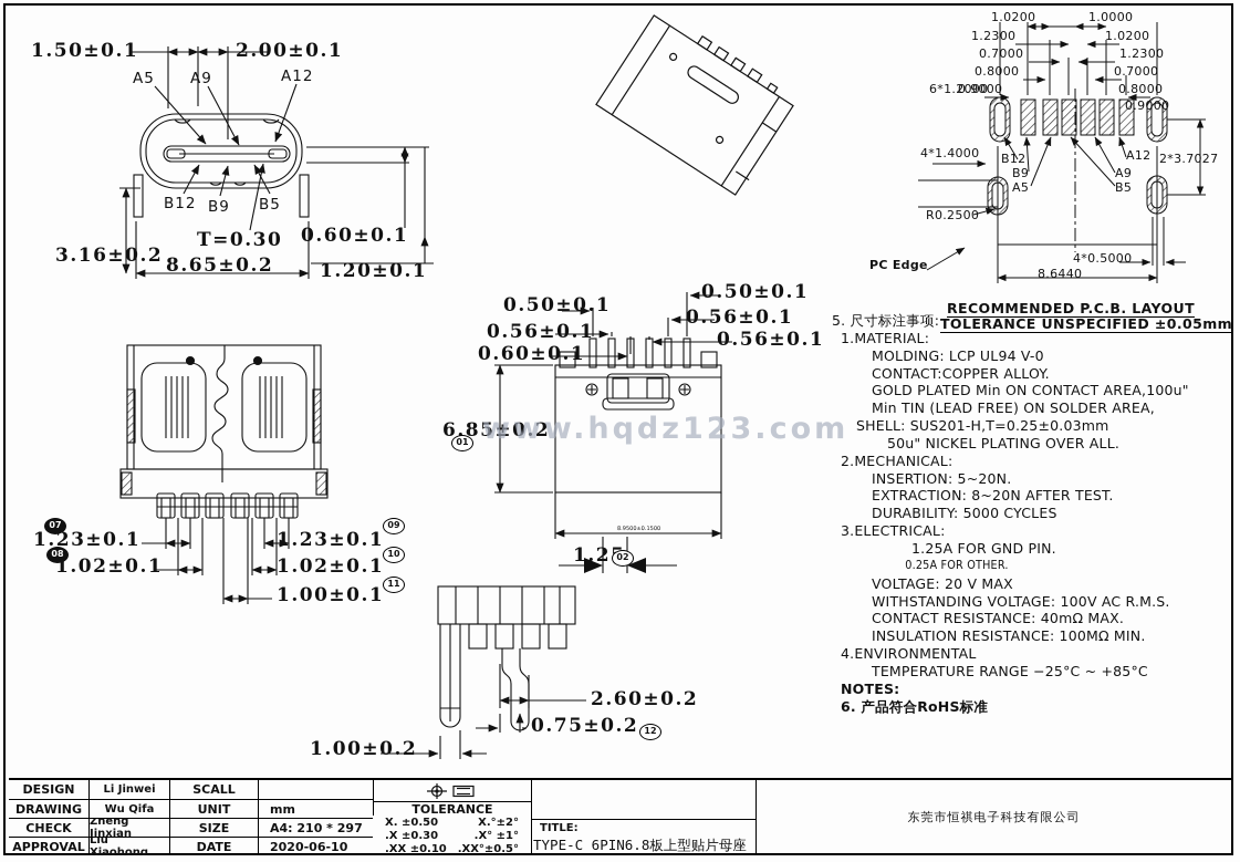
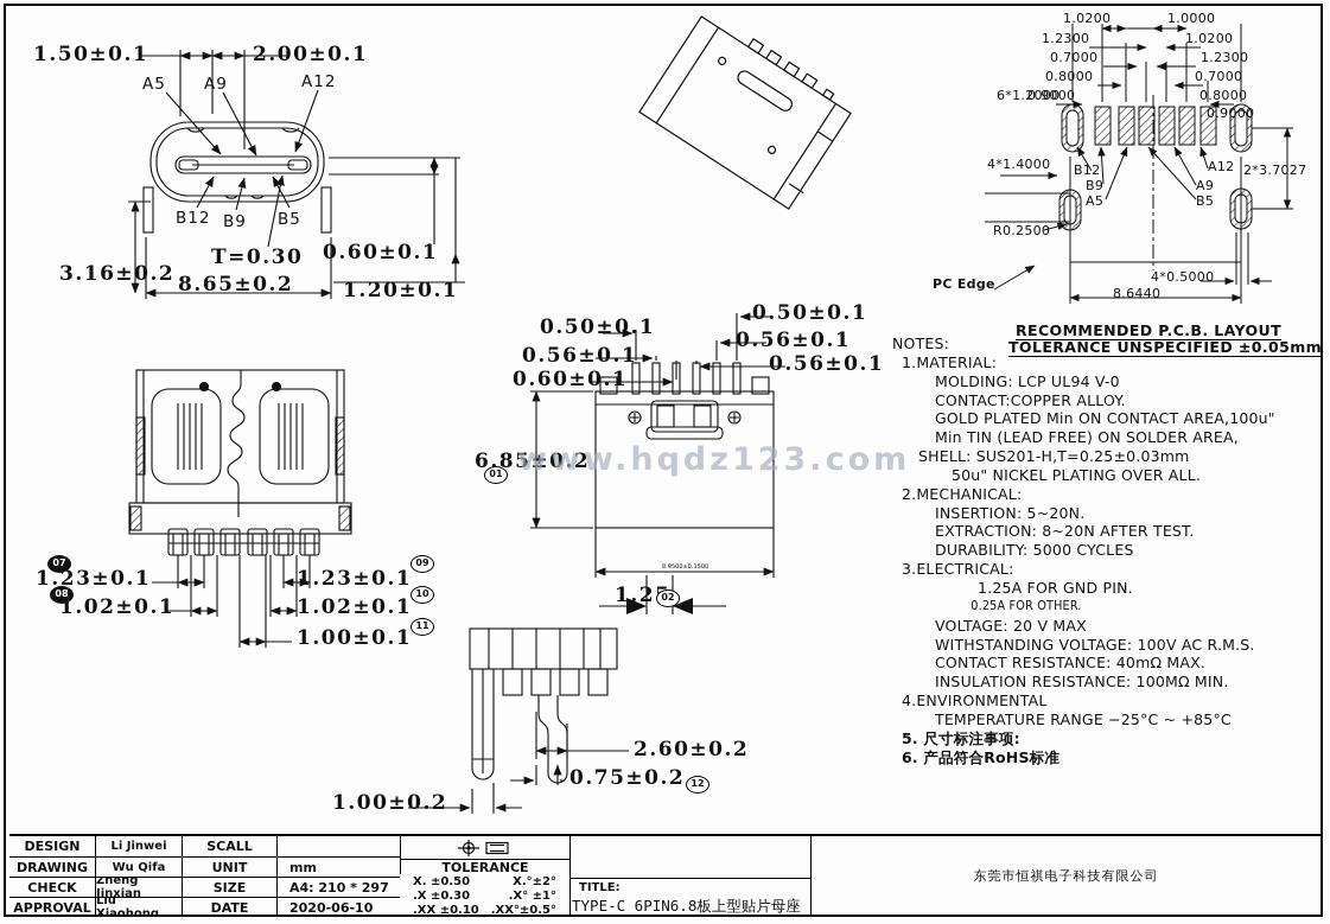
  1.50±0.1
  2.00±0.1
  A5
  A9
  A12
  B12
  B9
  B5
  T=0.30
  0.60±0.1
  3.16±0.2
  8.65±0.2
  1.20±0.1
  1.23±0.1
  1.02±0.1
  1.23±0.1
  1.02±0.1
  1.00±0.1
  07
  08
  09
  10
  11
  0.50±0.1
  0.50±0.1
  0.56±0.1
  0.56±0.1
  0.60±0.1
  0.56±0.1
  6.85±0.2
  01
  1.2
  02
  www.hqdz123.com
  2.60±0.2
  0.75±0.2
  12
  1.00±0.2
  1.0200
  1.0000
  1.2300
  1.0200
  0.7000
  1.2300
  0.8000
  0.7000
  6*1.2000
  0.9000
  0.8000
  0.9000
  4*1.4000
  B12
  A12
  2*3.7027
  B9
  A9
  A5
  B5
  R0.2500
  PC Edge
  4*0.5000
  8.6440
  RECOMMENDED P.C.B. LAYOUT
  TOLERANCE UNSPECIFIED ±0.05mm
- 5. 尺寸标注事项:
+ NOTES:
  1.MATERIAL:
  MOLDING: LCP UL94 V-0
  CONTACT:COPPER ALLOY.
  GOLD PLATED Min ON CONTACT AREA,100u"
  Min TIN (LEAD FREE) ON SOLDER AREA,
  SHELL: SUS201-H,T=0.25±0.03mm
  50u" NICKEL PLATING OVER ALL.
  2.MECHANICAL:
  INSERTION: 5~20N.
  EXTRACTION: 8~20N AFTER TEST.
  DURABILITY: 5000 CYCLES
  3.ELECTRICAL:
  1.25A FOR GND PIN.
  0.25A FOR OTHER.
  VOLTAGE: 20 V MAX
  WITHSTANDING VOLTAGE: 100V AC R.M.S.
  CONTACT RESISTANCE: 40mΩ MAX.
  INSULATION RESISTANCE: 100MΩ MIN.
  4.ENVIRONMENTAL
  TEMPERATURE RANGE −25°C ~ +85°C
- NOTES:
+ 5. 尺寸标注事项:
  6. 产品符合RoHS标准
  DESIGN
  Li Jinwei
  DRAWING
  Wu Qifa
  CHECK
  Zheng Jinxian
  APPROVAL
  Liu Xiaohong
  SCALL
  UNIT
  mm
  SIZE
  A4: 210 * 297
  DATE
  2020-06-10
  TOLERANCE
  X. ±0.50
  X.°±2°
  .X ±0.30
  .X° ±1°
  .XX ±0.10
  .XX°±0.5°
  TITLE:
  TYPE-C 6PIN6.8板上型贴片母座
  东莞市恒祺电子科技有限公司
